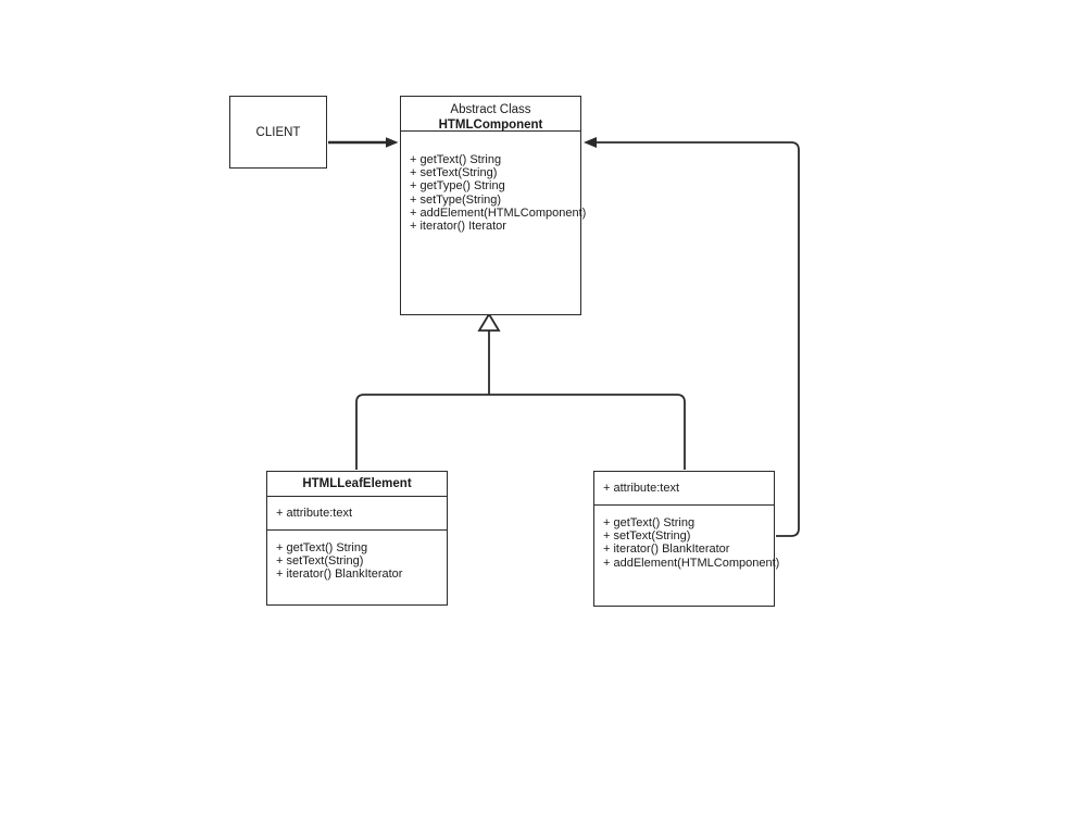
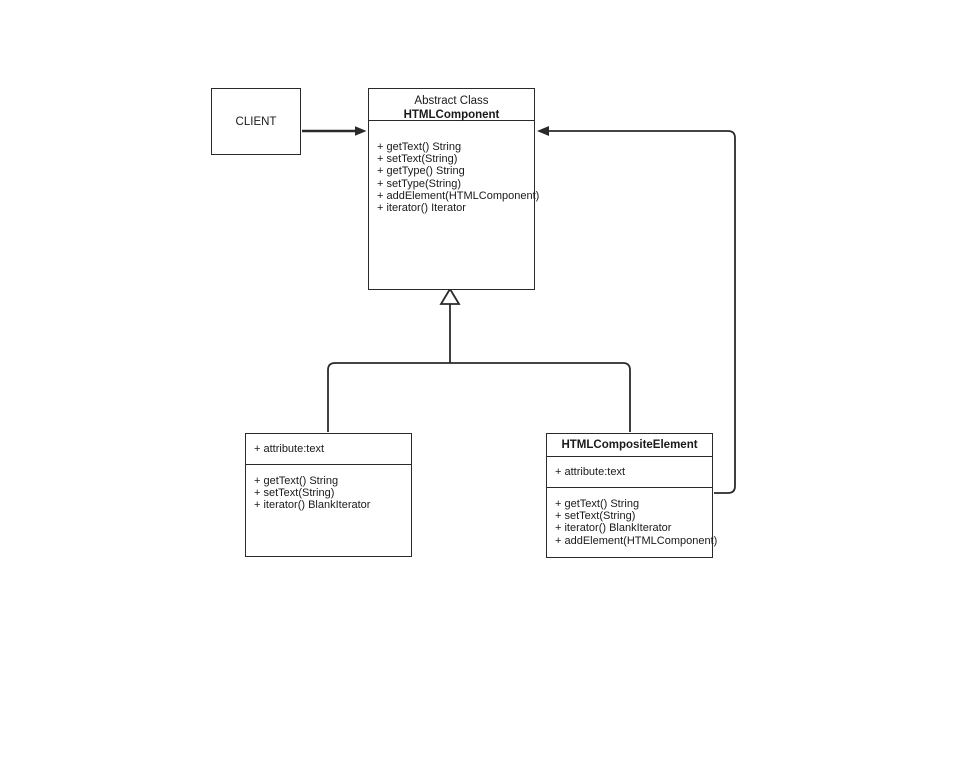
  CLIENT
  Abstract Class
  HTMLComponent
  + getText() String
  + setText(String)
  + getType() String
  + setType(String)
  + addElement(HTMLComponent)
  + iterator() Iterator
- HTMLLeafElement
  + attribute:text
  + getText() String
  + setText(String)
  + iterator() BlankIterator
+ HTMLCompositeElement
  + attribute:text
  + getText() String
  + setText(String)
  + iterator() BlankIterator
  + addElement(HTMLComponent)
